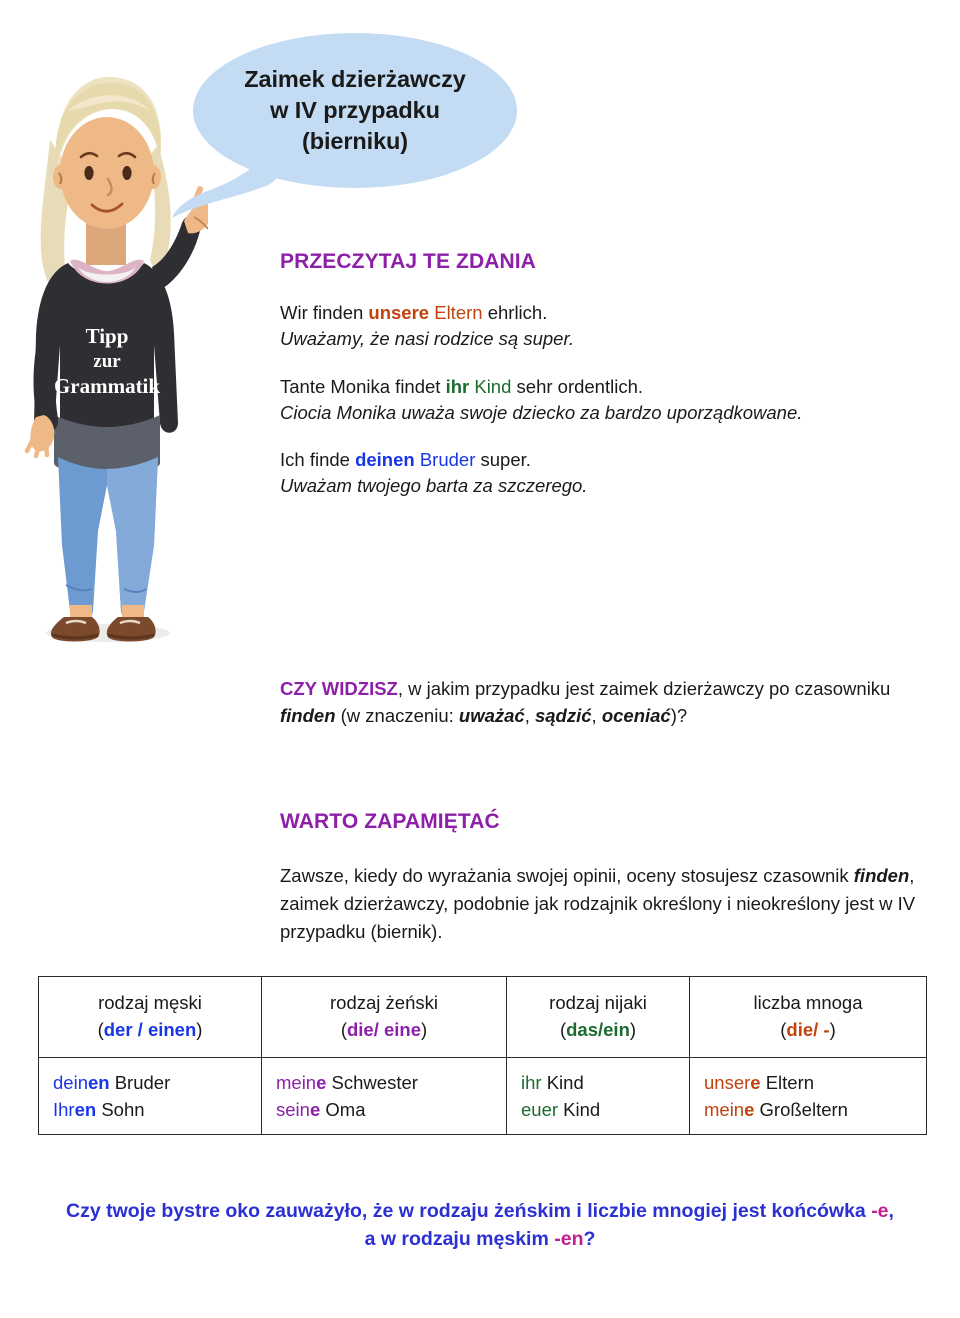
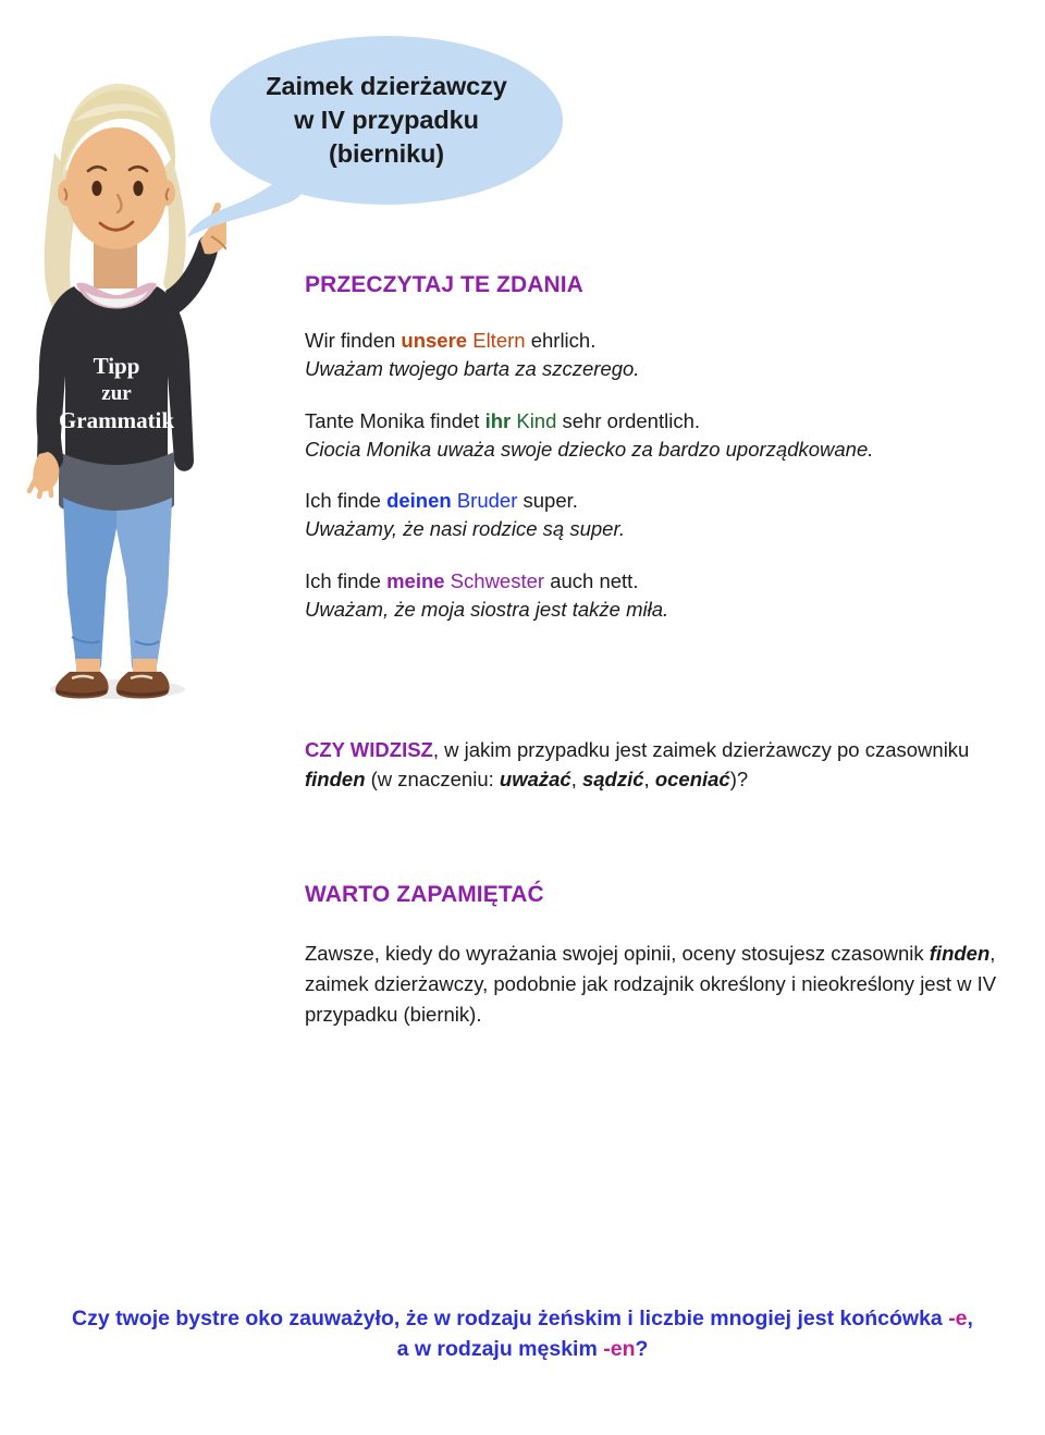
  Tipp
  zur
  Grammatik
  Zaimek dzierżawczy
  w IV przypadku
  (bierniku)
  PRZECZYTAJ TE ZDANIA
  Wir finden unsere Eltern ehrlich.
- Uważamy, że nasi rodzice są super.
+ Uważam twojego barta za szczerego.
  Tante Monika findet ihr Kind sehr ordentlich.
  Ciocia Monika uważa swoje dziecko za bardzo uporządkowane.
  Ich finde deinen Bruder super.
- Uważam twojego barta za szczerego.
+ Uważamy, że nasi rodzice są super.
+ Ich finde meine Schwester auch nett.
+ Uważam, że moja siostra jest także miła.
  CZY WIDZISZ, w jakim przypadku jest zaimek dzierżawczy po czasowniku finden (w znaczeniu: uważać, sądzić, oceniać)?
  WARTO ZAPAMIĘTAĆ
  Zawsze, kiedy do wyrażania swojej opinii, oceny stosujesz czasownik finden, zaimek dzierżawczy, podobnie jak rodzajnik określony i nieokreślony jest w IV przypadku (biernik).
- rodzaj męski (der / einen)	rodzaj żeński (die/ eine)	rodzaj nijaki (das/ein)	liczba mnoga (die/ -)
- deinen Bruder Ihren Sohn	meine Schwester seine Oma	ihr Kind euer Kind	unsere Eltern meine Großeltern
  Czy twoje bystre oko zauważyło, że w rodzaju żeńskim i liczbie mnogiej jest końcówka -e, a w rodzaju męskim -en?
